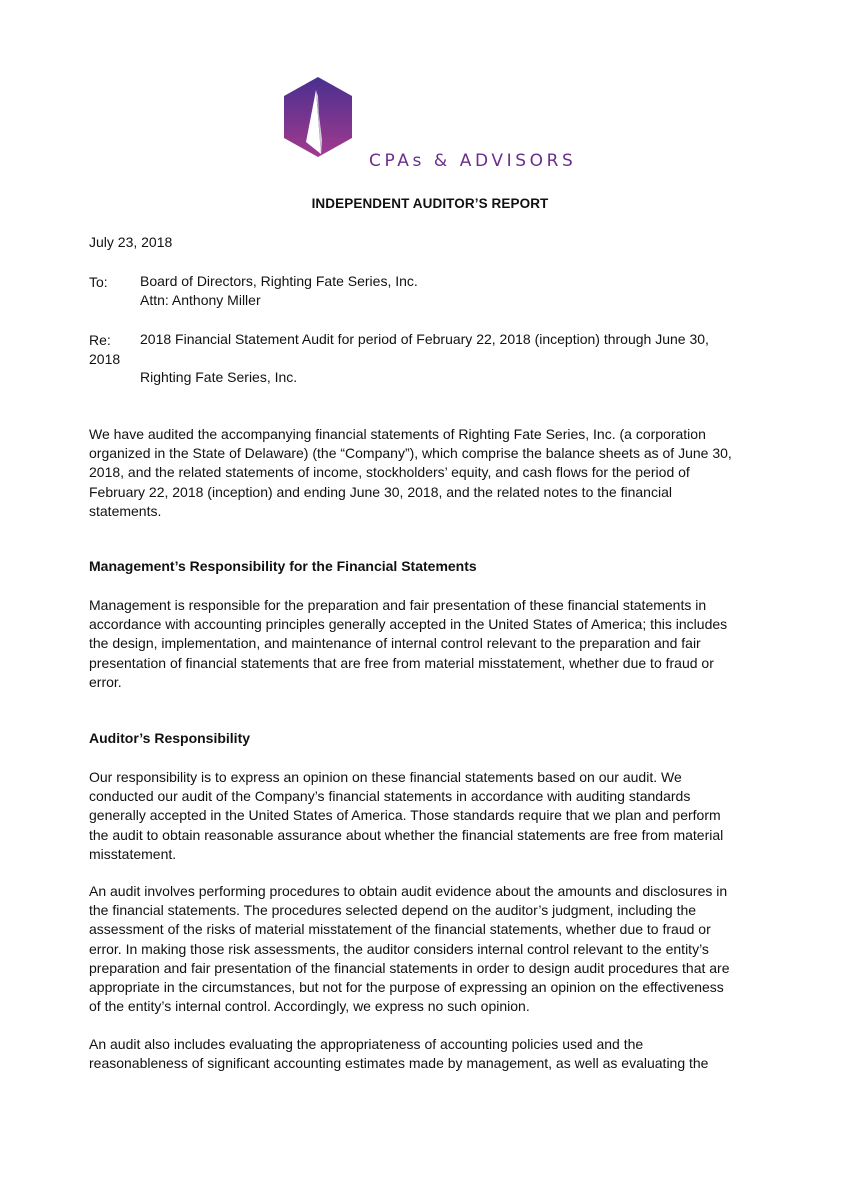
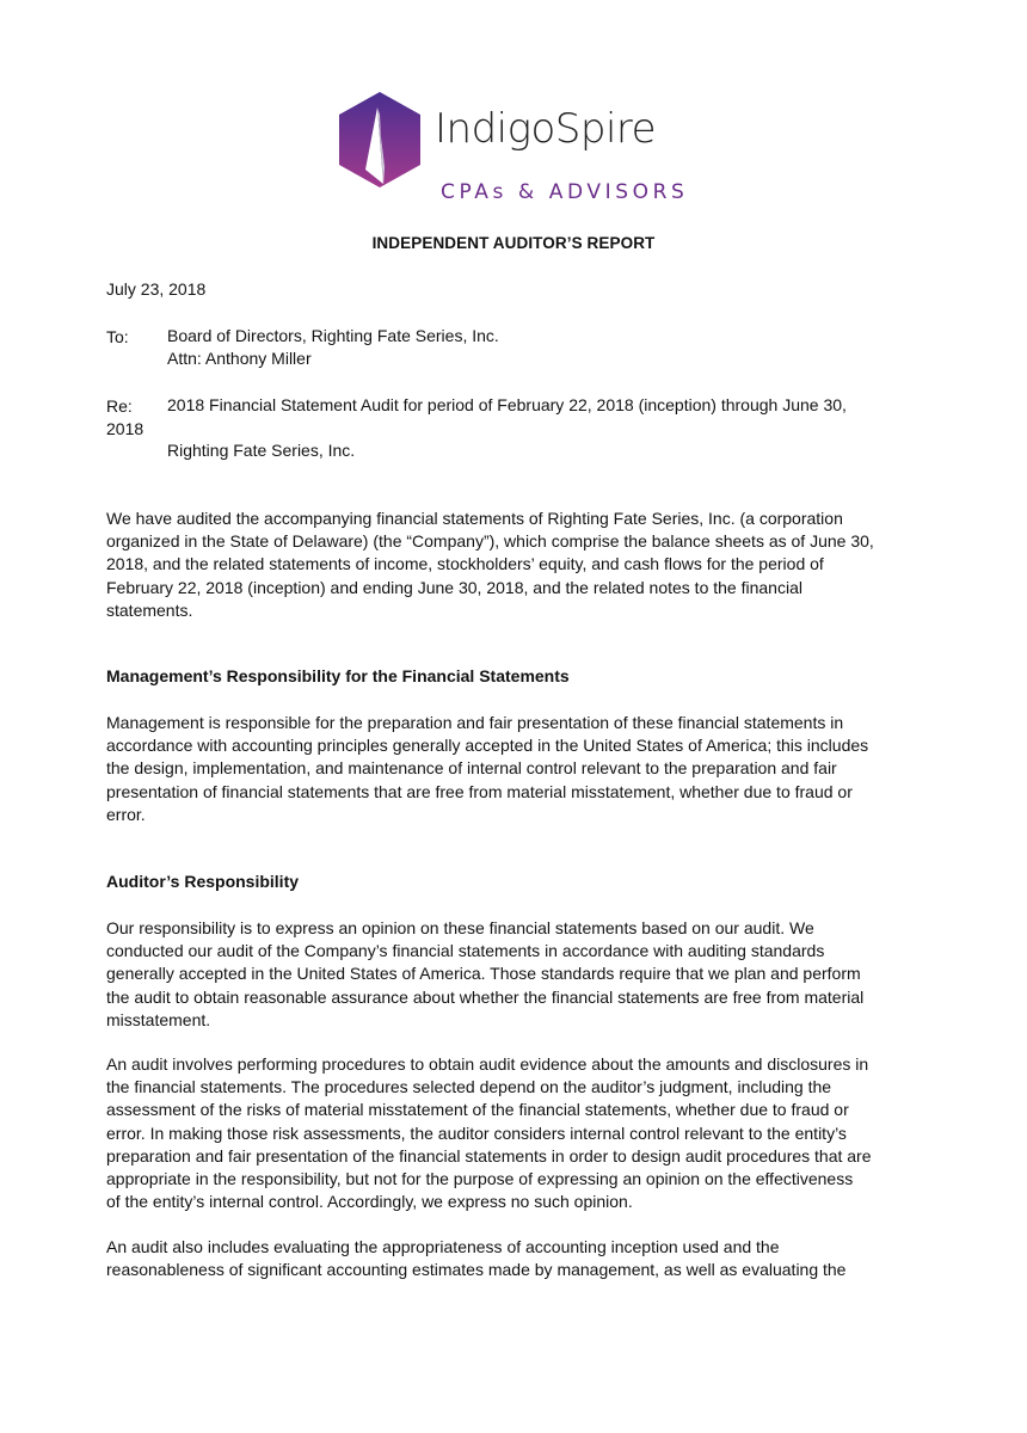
+ IndigoSpire
  CPAs & ADVISORS
  INDEPENDENT AUDITOR’S REPORT
  July 23, 2018
  To:
  Board of Directors, Righting Fate Series, Inc.
  Attn: Anthony Miller
  Re:
  2018 Financial Statement Audit for period of February 22, 2018 (inception) through June 30,
  2018
  Righting Fate Series, Inc.
  We have audited the accompanying financial statements of Righting Fate Series, Inc. (a corporation
  organized in the State of Delaware) (the “Company”), which comprise the balance sheets as of June 30,
  2018, and the related statements of income, stockholders’ equity, and cash flows for the period of
  February 22, 2018 (inception) and ending June 30, 2018, and the related notes to the financial
  statements.
  Management’s Responsibility for the Financial Statements
  Management is responsible for the preparation and fair presentation of these financial statements in
  accordance with accounting principles generally accepted in the United States of America; this includes
  the design, implementation, and maintenance of internal control relevant to the preparation and fair
  presentation of financial statements that are free from material misstatement, whether due to fraud or
  error.
  Auditor’s Responsibility
  Our responsibility is to express an opinion on these financial statements based on our audit. We
  conducted our audit of the Company’s financial statements in accordance with auditing standards
  generally accepted in the United States of America. Those standards require that we plan and perform
  the audit to obtain reasonable assurance about whether the financial statements are free from material
  misstatement.
  An audit involves performing procedures to obtain audit evidence about the amounts and disclosures in
  the financial statements. The procedures selected depend on the auditor’s judgment, including the
  assessment of the risks of material misstatement of the financial statements, whether due to fraud or
  error. In making those risk assessments, the auditor considers internal control relevant to the entity’s
  preparation and fair presentation of the financial statements in order to design audit procedures that are
- appropriate in the circumstances, but not for the purpose of expressing an opinion on the effectiveness
+ appropriate in the responsibility, but not for the purpose of expressing an opinion on the effectiveness
  of the entity’s internal control. Accordingly, we express no such opinion.
- An audit also includes evaluating the appropriateness of accounting policies used and the
+ An audit also includes evaluating the appropriateness of accounting inception used and the
  reasonableness of significant accounting estimates made by management, as well as evaluating the
